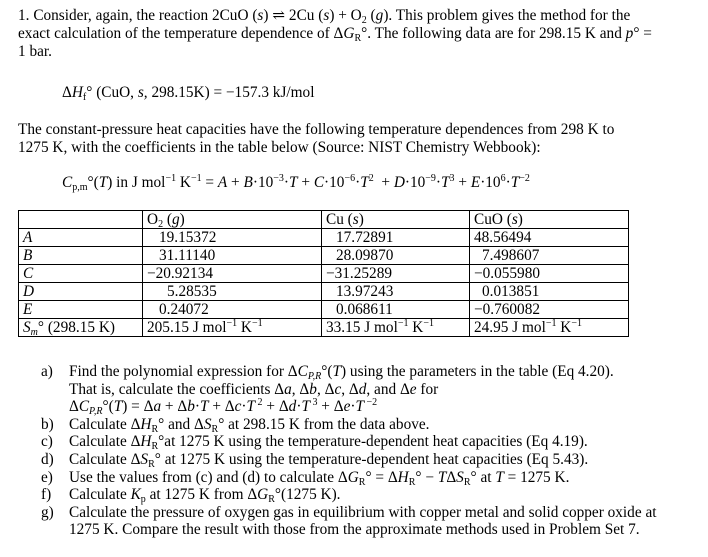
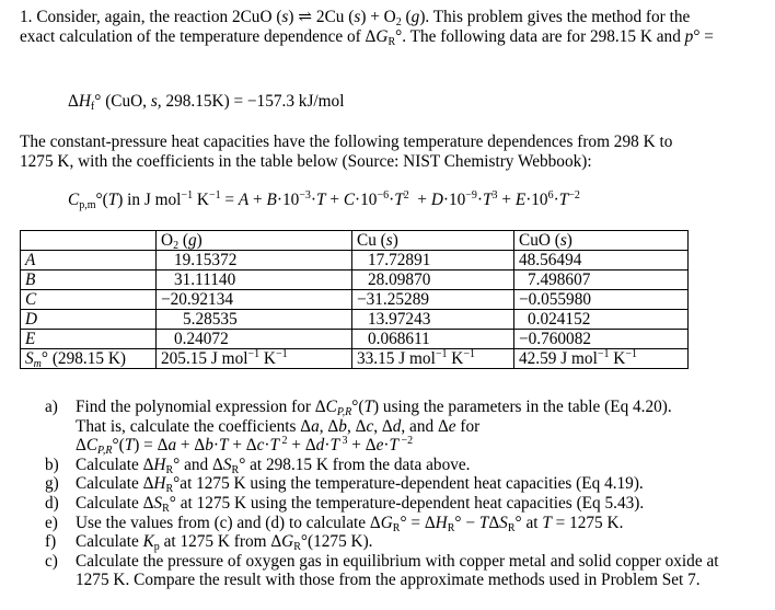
  1. Consider, again, the reaction 2CuO (s) ⇌ 2Cu (s) + O2 (g). This problem gives the method for the
  exact calculation of the temperature dependence of ΔGR°. The following data are for 298.15 K and p° =
- 1 bar.
  ΔHf° (CuO, s, 298.15K) = −157.3 kJ/mol
  The constant-pressure heat capacities have the following temperature dependences from 298 K to
  1275 K, with the coefficients in the table below (Source: NIST Chemistry Webbook):
  Cp,m°(T) in J mol−1 K−1 = A + B·10−3·T + C·10−6·T2 + D·10−9·T3 + E·106·T−2
  	O2 (g)	Cu (s)	CuO (s)
  A	19.15372	17.72891	48.56494
  B	31.11140	28.09870	7.498607
  C	−20.92134	−31.25289	−0.055980
- D	5.28535	13.97243	0.013851
+ D	5.28535	13.97243	0.024152
  E	0.24072	0.068611	−0.760082
- Sm° (298.15 K)	205.15 J mol−1 K−1	33.15 J mol−1 K−1	24.95 J mol−1 K−1
+ Sm° (298.15 K)	205.15 J mol−1 K−1	33.15 J mol−1 K−1	42.59 J mol−1 K−1
  a)
  Find the polynomial expression for ΔCP,R°(T) using the parameters in the table (Eq 4.20).
  That is, calculate the coefficients Δa, Δb, Δc, Δd, and Δe for
  ΔCP,R°(T) = Δa + Δb·T + Δc·T 2 + Δd·T 3 + Δe·T −2
  b)
  Calculate ΔHR° and ΔSR° at 298.15 K from the data above.
- c)
+ g)
  Calculate ΔHR°at 1275 K using the temperature-dependent heat capacities (Eq 4.19).
  d)
  Calculate ΔSR° at 1275 K using the temperature-dependent heat capacities (Eq 5.43).
  e)
  Use the values from (c) and (d) to calculate ΔGR° = ΔHR° − TΔSR° at T = 1275 K.
  f)
  Calculate Kp at 1275 K from ΔGR°(1275 K).
- g)
+ c)
  Calculate the pressure of oxygen gas in equilibrium with copper metal and solid copper oxide at
  1275 K. Compare the result with those from the approximate methods used in Problem Set 7.
